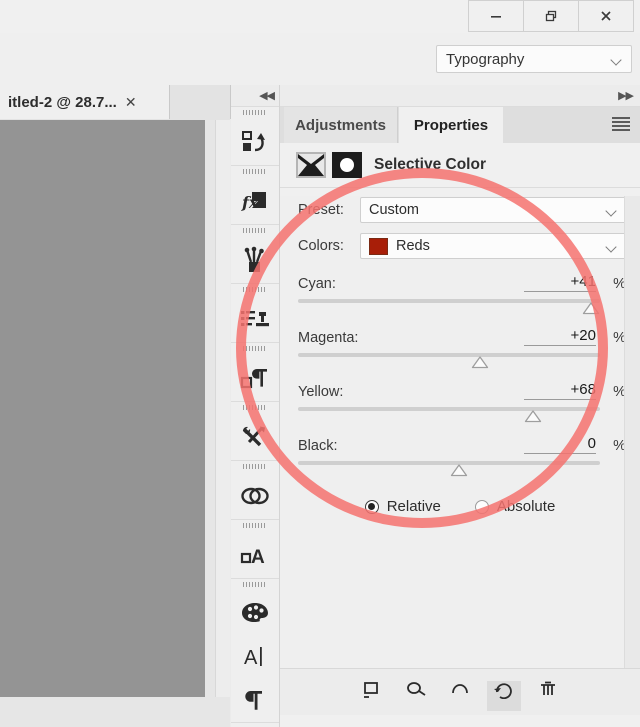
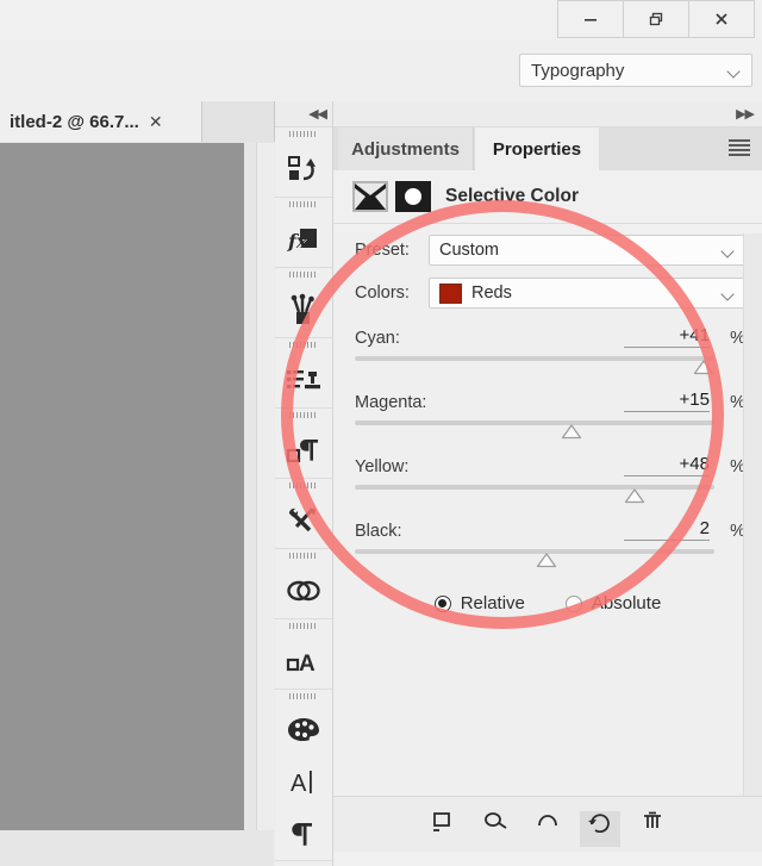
  Typography
- itled-2 @ 28.7...
+ itled-2 @ 66.7...
  ✕
  ◀◀
  fx
  A
  A
  ▶▶
  Adjustments
  Properties
  Selective Color
  Preset:
  Custom
  Colors:
  Reds
  Cyan:
  +41
  %
  Magenta:
- +20
+ +15
  %
  Yellow:
- +68
+ +48
  %
  Black:
- 0
+ 2
  %
  Relative
  Absolute
